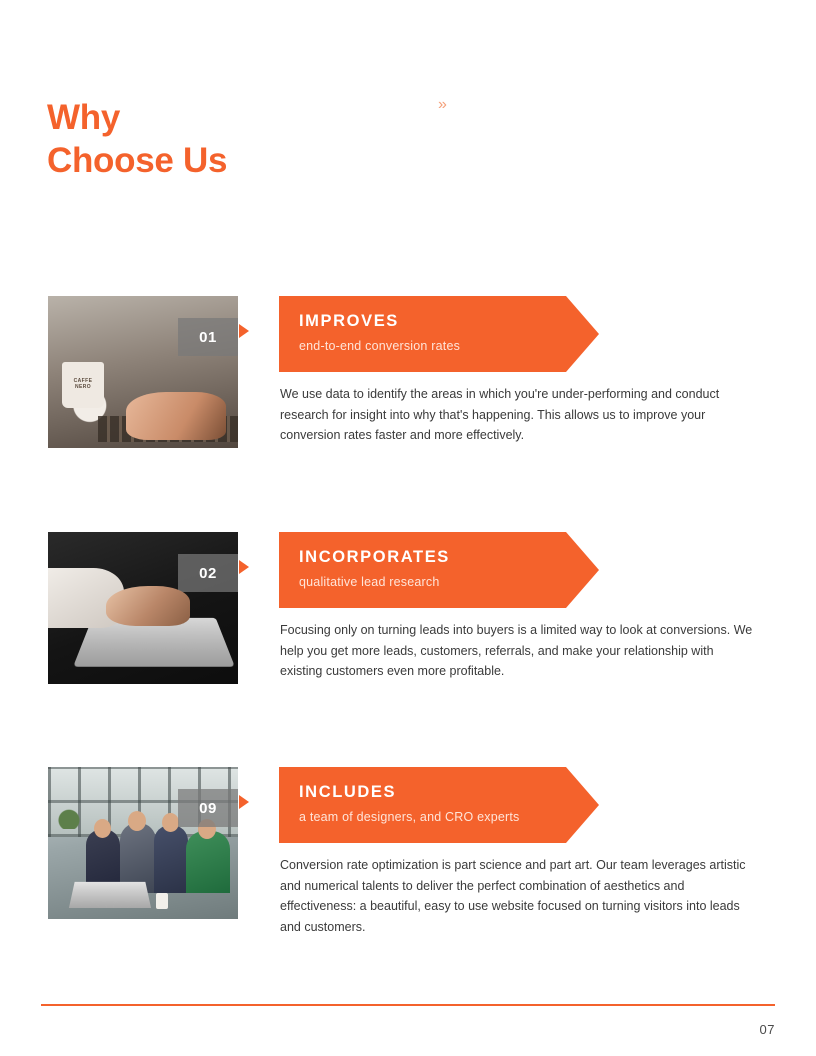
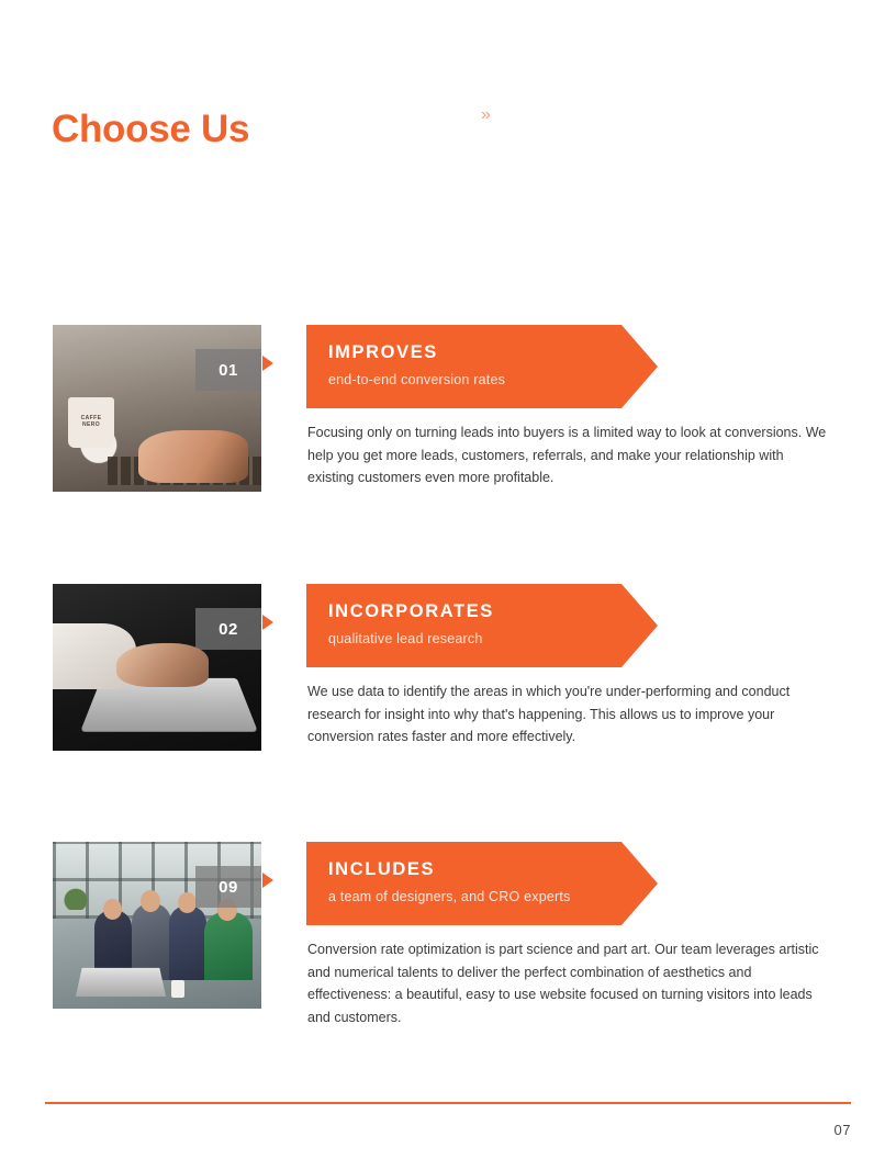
- Why
  Choose Us
  »
  01
  IMPROVES
  end-to-end conversion rates
- We use data to identify the areas in which you're under-performing and conduct research for insight into why that's happening. This allows us to improve your conversion rates faster and more effectively.
+ Focusing only on turning leads into buyers is a limited way to look at conversions. We help you get more leads, customers, referrals, and make your relationship with existing customers even more profitable.
  02
  INCORPORATES
  qualitative lead research
- Focusing only on turning leads into buyers is a limited way to look at conversions. We help you get more leads, customers, referrals, and make your relationship with existing customers even more profitable.
+ We use data to identify the areas in which you're under-performing and conduct research for insight into why that's happening. This allows us to improve your conversion rates faster and more effectively.
  09
  INCLUDES
  a team of designers, and CRO experts
  Conversion rate optimization is part science and part art. Our team leverages artistic and numerical talents to deliver the perfect combination of aesthetics and effectiveness: a beautiful, easy to use website focused on turning visitors into leads and customers.
  07
